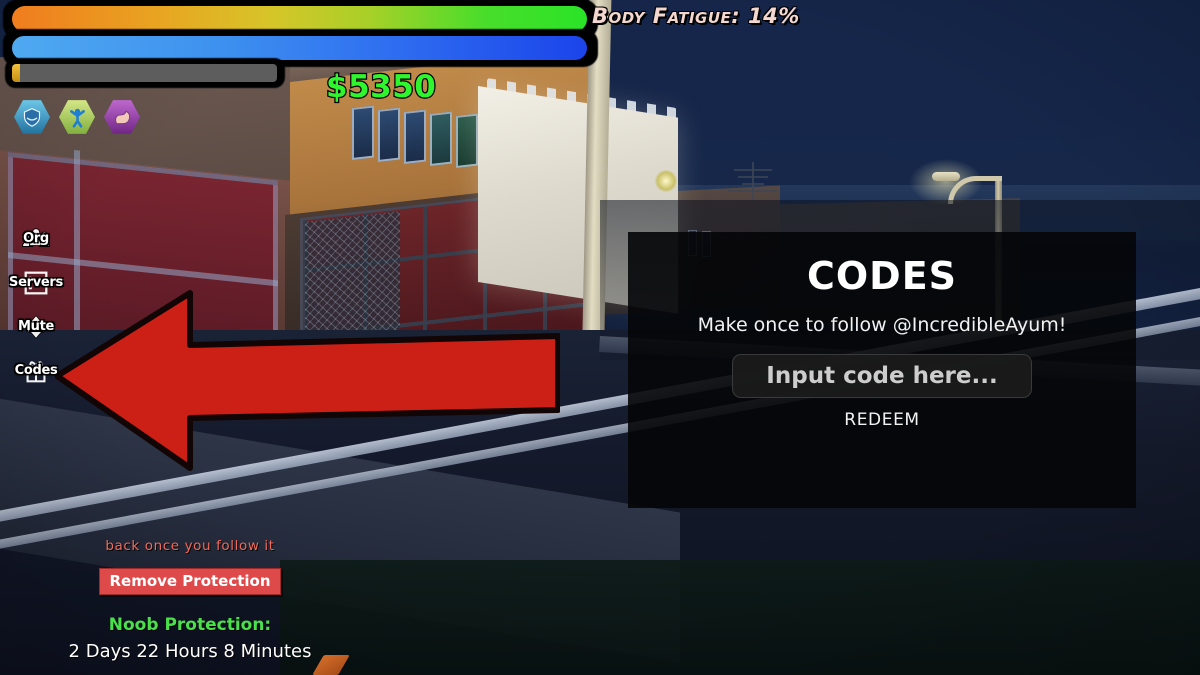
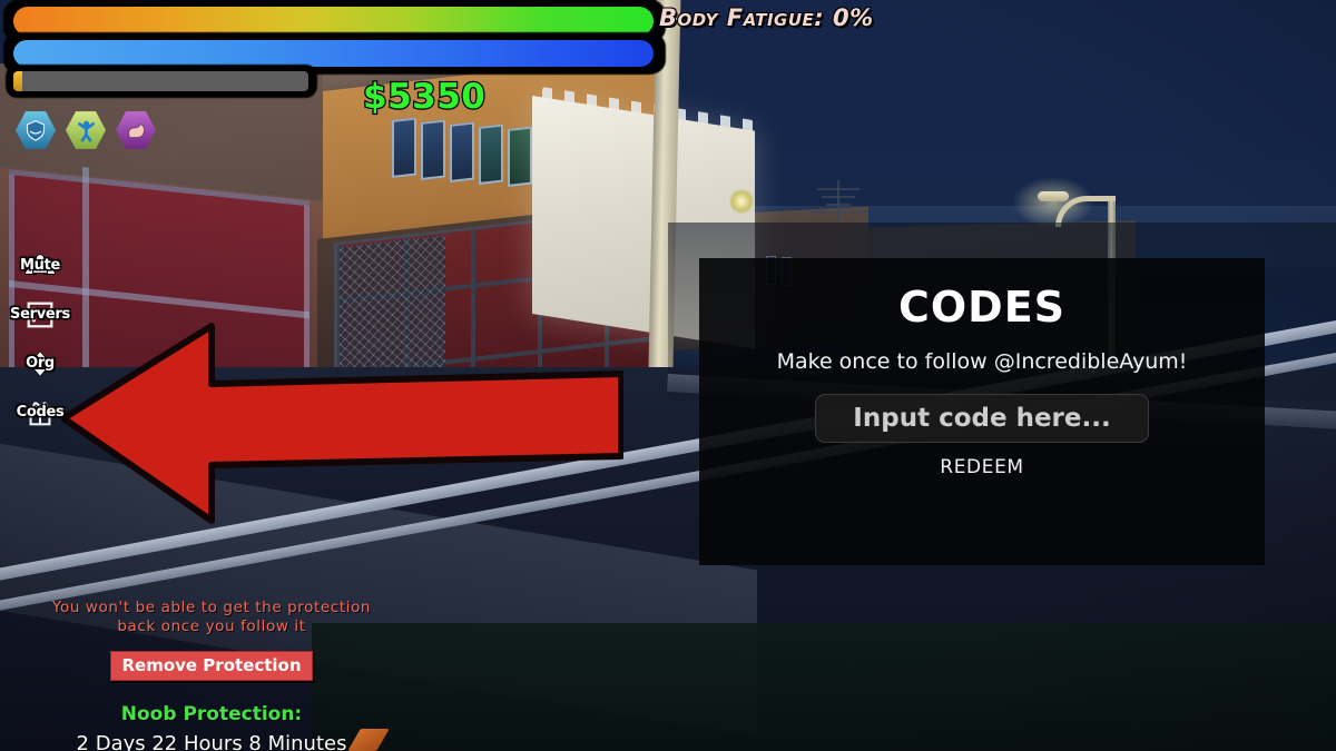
  $5350
- Body Fatigue: 14%
+ Body Fatigue: 0%
- Org
+ Mute
  Servers
- Mute
+ Org
  Codes
  CODES
  Make once to follow @IncredibleAyum!
  Input code here...
  REDEEM
+ You won't be able to get the protection
  back once you follow it
  Remove Protection
  Noob Protection:
  2 Days 22 Hours 8 Minutes
